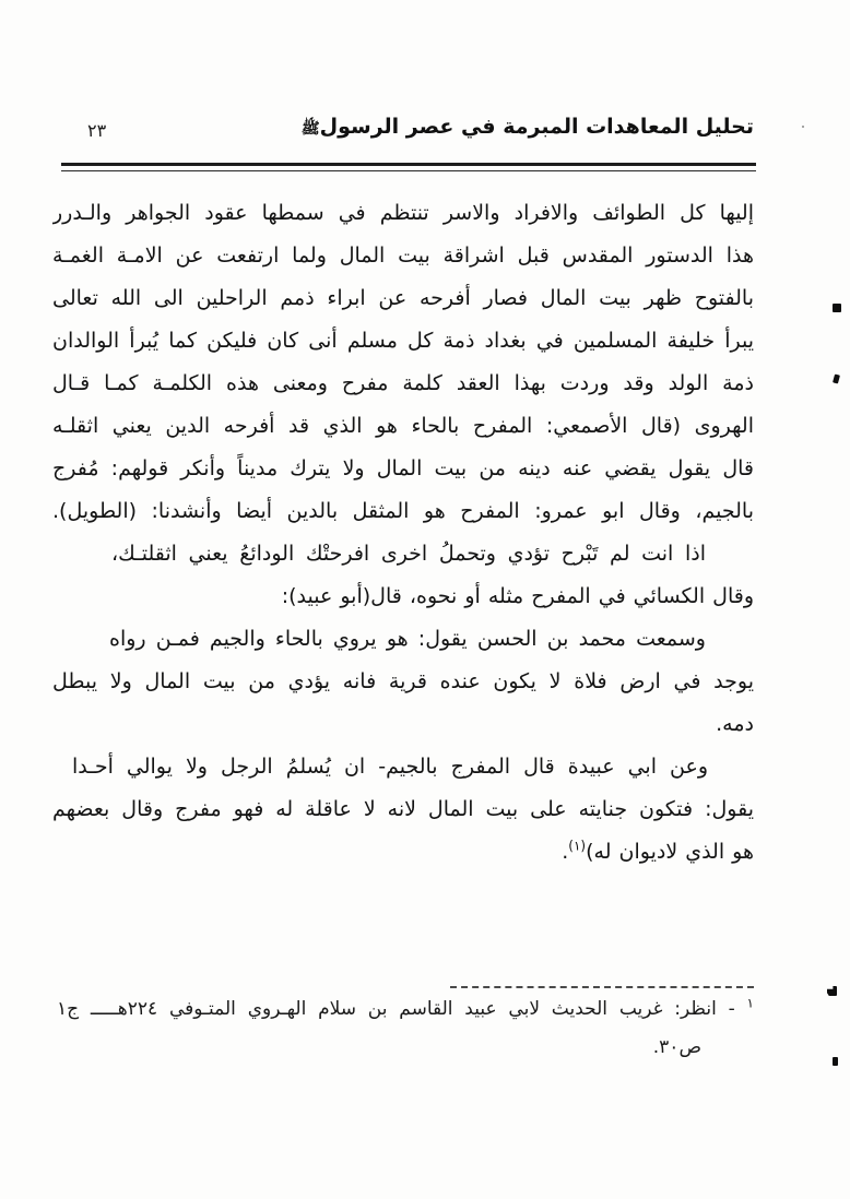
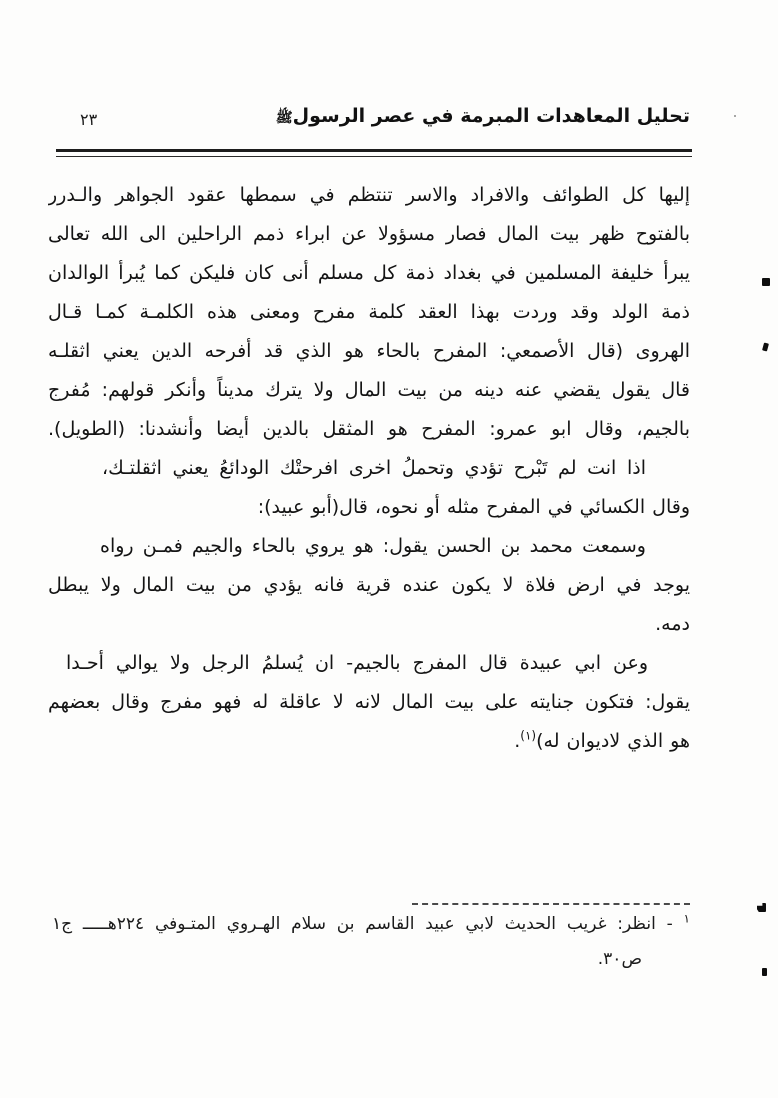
  ٢٣
  تحليل المعاهدات المبرمة في عصر الرسولﷺ
  إليها كل الطوائف والافراد والاسر تنتظم في سمطها عقود الجواهر والـدرر
- هذا الدستور المقدس قبل اشراقة بيت المال ولما ارتفعت عن الامـة الغمـة
- بالفتوح ظهر بيت المال فصار أفرحه عن ابراء ذمم الراحلين الى الله تعالى
+ بالفتوح ظهر بيت المال فصار مسؤولا عن ابراء ذمم الراحلين الى الله تعالى
  يبرأ خليفة المسلمين في بغداد ذمة كل مسلم أنى كان فليكن كما يُبرأ الوالدان
  ذمة الولد وقد وردت بهذا العقد كلمة مفرح ومعنى هذه الكلمـة كمـا قـال
  الهروى (قال الأصمعي: المفرح بالحاء هو الذي قد أفرحه الدين يعني اثقلـه
  قال يقول يقضي عنه دينه من بيت المال ولا يترك مديناً وأنكر قولهم: مُفرج
  بالجيم، وقال ابو عمرو: المفرح هو المثقل بالدين أيضا وأنشدنا: (الطويل).
  اذا انت لم تَبْرح تؤدي وتحملُ اخرى افرحتْك الودائعُ يعني اثقلتـك،
  وقال الكسائي في المفرح مثله أو نحوه، قال(أبو عبيد):
  وسمعت محمد بن الحسن يقول: هو يروي بالحاء والجيم فمـن رواه
  يوجد في ارض فلاة لا يكون عنده قرية فانه يؤدي من بيت المال ولا يبطل
  دمه.
  وعن ابي عبيدة قال المفرج بالجيم- ان يُسلمُ الرجل ولا يوالي أحـدا
  يقول: فتكون جنايته على بيت المال لانه لا عاقلة له فهو مفرج وقال بعضهم
  هو الذي لاديوان له)(١).
  ١ - انظر: غريب الحديث لابي عبيد القاسم بن سلام الهـروي المتـوفي ٢٢٤هـــــ ج١
  ص٣٠.
